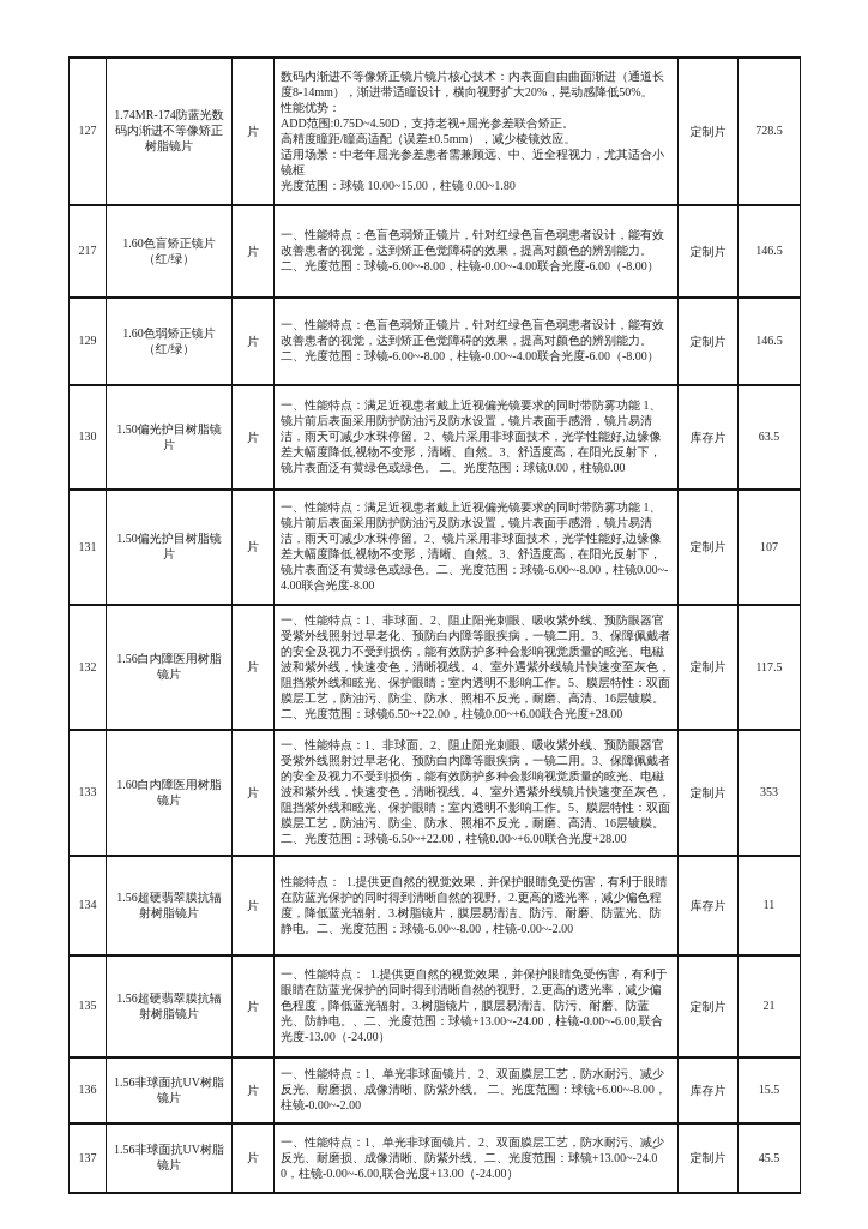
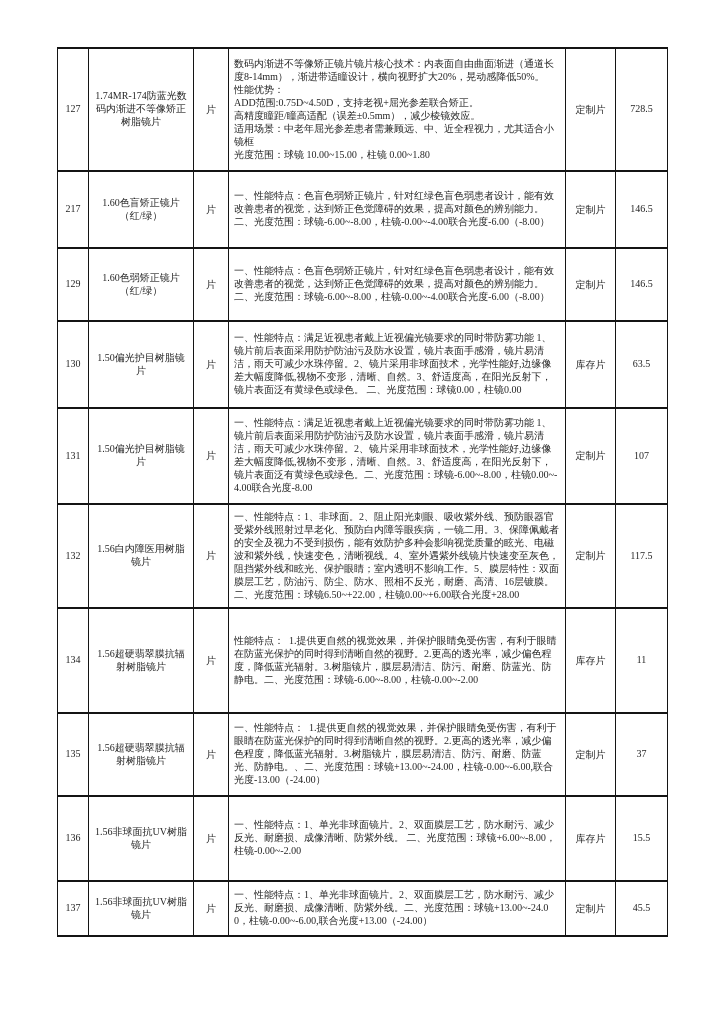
  127	1.74MR-174防蓝光数码内渐进不等像矫正树脂镜片	片	数码内渐进不等像矫正镜片镜片核心技术：内表面自由曲面渐进（通道长度8-14mm），渐进带适瞳设计，横向视野扩大20%，晃动感降低50%。 性能优势： ADD范围:0.75D~4.50D，支持老视+屈光参差联合矫正。 高精度瞳距/瞳高适配（误差±0.5mm），减少棱镜效应。 适用场景：中老年屈光参差患者需兼顾远、中、近全程视力，尤其适合小镜框 光度范围：球镜 10.00~15.00，柱镜 0.00~1.80	定制片	728.5
  217	1.60色盲矫正镜片（红/绿）	片	一、性能特点：色盲色弱矫正镜片，针对红绿色盲色弱患者设计，能有效改善患者的视觉，达到矫正色觉障碍的效果，提高对颜色的辨别能力。二、光度范围：球镜-6.00~-8.00，柱镜-0.00~-4.00联合光度-6.00（-8.00）	定制片	146.5
  129	1.60色弱矫正镜片（红/绿）	片	一、性能特点：色盲色弱矫正镜片，针对红绿色盲色弱患者设计，能有效改善患者的视觉，达到矫正色觉障碍的效果，提高对颜色的辨别能力。二、光度范围：球镜-6.00~-8.00，柱镜-0.00~-4.00联合光度-6.00（-8.00）	定制片	146.5
  130	1.50偏光护目树脂镜片	片	一、性能特点：满足近视患者戴上近视偏光镜要求的同时带防雾功能 1、镜片前后表面采用防护防油污及防水设置，镜片表面手感滑，镜片易清洁，雨天可减少水珠停留。2、镜片采用非球面技术，光学性能好,边缘像差大幅度降低,视物不变形，清晰、自然。3、舒适度高，在阳光反射下，镜片表面泛有黄绿色或绿色。 二、光度范围：球镜0.00，柱镜0.00	库存片	63.5
  131	1.50偏光护目树脂镜片	片	一、性能特点：满足近视患者戴上近视偏光镜要求的同时带防雾功能 1、镜片前后表面采用防护防油污及防水设置，镜片表面手感滑，镜片易清洁，雨天可减少水珠停留。2、镜片采用非球面技术，光学性能好,边缘像差大幅度降低,视物不变形，清晰、自然。3、舒适度高，在阳光反射下，镜片表面泛有黄绿色或绿色。二、光度范围：球镜-6.00~-8.00，柱镜0.00~-4.00联合光度-8.00	定制片	107
  132	1.56白内障医用树脂镜片	片	一、性能特点：1、非球面。2、阻止阳光刺眼、吸收紫外线、预防眼器官受紫外线照射过早老化、预防白内障等眼疾病，一镜二用。3、保障佩戴者的安全及视力不受到损伤，能有效防护多种会影响视觉质量的眩光、电磁波和紫外线，快速变色，清晰视线。4、室外遇紫外线镜片快速变至灰色，阻挡紫外线和眩光、保护眼睛；室内透明不影响工作。5、膜层特性：双面膜层工艺，防油污、防尘、防水、照相不反光，耐磨、高清、16层镀膜。二、光度范围：球镜6.50~+22.00，柱镜0.00~+6.00联合光度+28.00	定制片	117.5
- 133	1.60白内障医用树脂镜片	片	一、性能特点：1、非球面。2、阻止阳光刺眼、吸收紫外线、预防眼器官受紫外线照射过早老化、预防白内障等眼疾病，一镜二用。3、保障佩戴者的安全及视力不受到损伤，能有效防护多种会影响视觉质量的眩光、电磁波和紫外线，快速变色，清晰视线。4、室外遇紫外线镜片快速变至灰色，阻挡紫外线和眩光、保护眼睛；室内透明不影响工作。5、膜层特性：双面膜层工艺，防油污、防尘、防水、照相不反光，耐磨、高清、16层镀膜。二、光度范围：球镜-6.50~+22.00，柱镜0.00~+6.00联合光度+28.00	定制片	353
  134	1.56超硬翡翠膜抗辐射树脂镜片	片	性能特点： 1.提供更自然的视觉效果，并保护眼睛免受伤害，有利于眼睛在防蓝光保护的同时得到清晰自然的视野。2.更高的透光率，减少偏色程度，降低蓝光辐射。3.树脂镜片，膜层易清洁、防污、耐磨、防蓝光、防静电。二、光度范围：球镜-6.00~-8.00，柱镜-0.00~-2.00	库存片	11
- 135	1.56超硬翡翠膜抗辐射树脂镜片	片	一、性能特点： 1.提供更自然的视觉效果，并保护眼睛免受伤害，有利于眼睛在防蓝光保护的同时得到清晰自然的视野。2.更高的透光率，减少偏色程度，降低蓝光辐射。3.树脂镜片，膜层易清洁、防污、耐磨、防蓝光、防静电。、二、光度范围：球镜+13.00~-24.00，柱镜-0.00~-6.00,联合光度-13.00（-24.00）	定制片	21
+ 135	1.56超硬翡翠膜抗辐射树脂镜片	片	一、性能特点： 1.提供更自然的视觉效果，并保护眼睛免受伤害，有利于眼睛在防蓝光保护的同时得到清晰自然的视野。2.更高的透光率，减少偏色程度，降低蓝光辐射。3.树脂镜片，膜层易清洁、防污、耐磨、防蓝光、防静电。、二、光度范围：球镜+13.00~-24.00，柱镜-0.00~-6.00,联合光度-13.00（-24.00）	定制片	37
  136	1.56非球面抗UV树脂镜片	片	一、性能特点：1、单光非球面镜片。2、双面膜层工艺，防水耐污、减少反光、耐磨损、成像清晰、防紫外线。 二、光度范围：球镜+6.00~-8.00，柱镜-0.00~-2.00	库存片	15.5
  137	1.56非球面抗UV树脂镜片	片	一、性能特点：1、单光非球面镜片。2、双面膜层工艺，防水耐污、减少反光、耐磨损、成像清晰、防紫外线。二、光度范围：球镜+13.00~-24.00，柱镜-0.00~-6.00,联合光度+13.00（-24.00）	定制片	45.5
